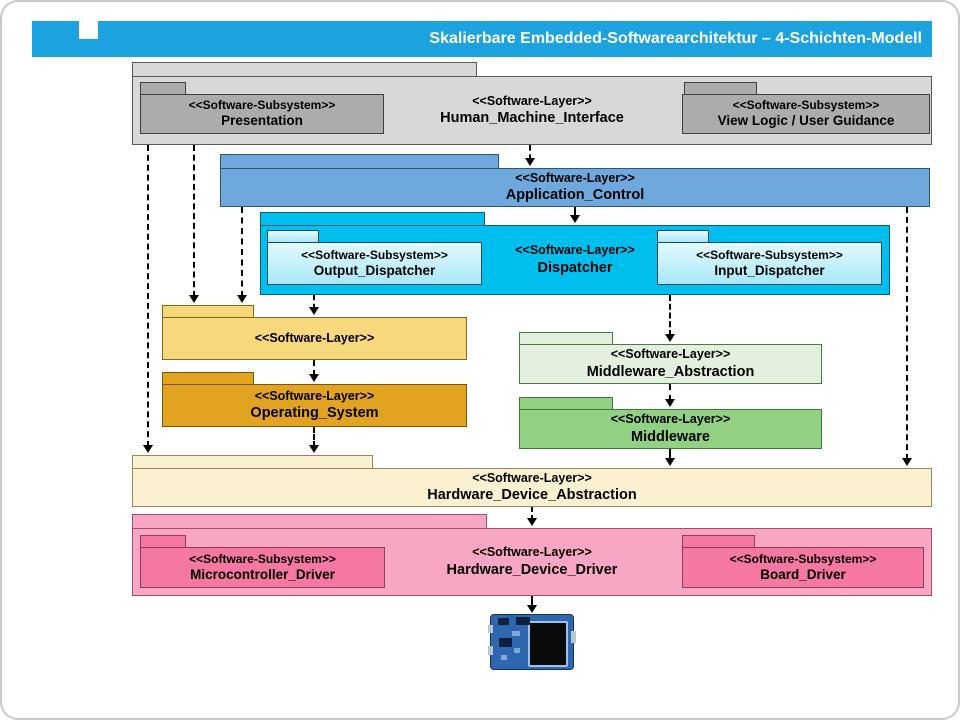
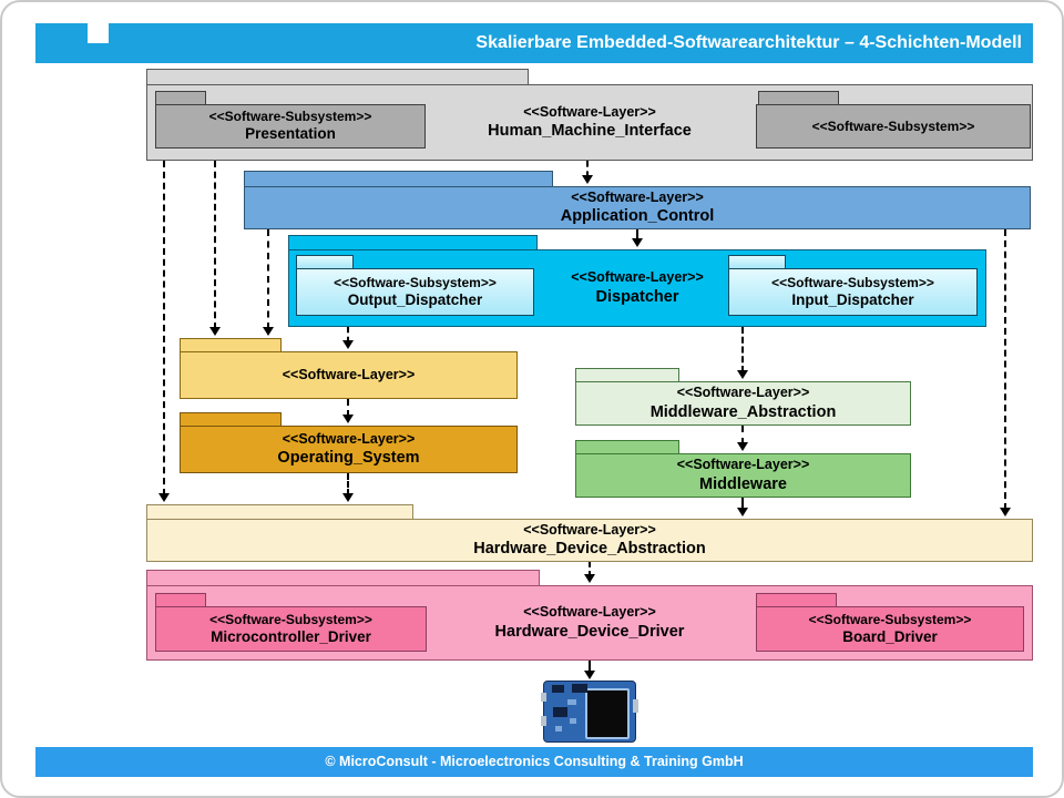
  Skalierbare Embedded-Softwarearchitektur – 4-Schichten-Modell
  <<Software-Layer>>
  Human_Machine_Interface
  <<Software-Subsystem>>
  Presentation
  <<Software-Subsystem>>
- View Logic / User Guidance
  <<Software-Layer>>
  Application_Control
  <<Software-Layer>>
  Dispatcher
  <<Software-Subsystem>>
  Output_Dispatcher
  <<Software-Subsystem>>
  Input_Dispatcher
  <<Software-Layer>>
  <<Software-Layer>>
  Operating_System
  <<Software-Layer>>
  Middleware_Abstraction
  <<Software-Layer>>
  Middleware
  <<Software-Layer>>
  Hardware_Device_Abstraction
  <<Software-Layer>>
  Hardware_Device_Driver
  <<Software-Subsystem>>
  Microcontroller_Driver
  <<Software-Subsystem>>
  Board_Driver
+ © MicroConsult - Microelectronics Consulting & Training GmbH
